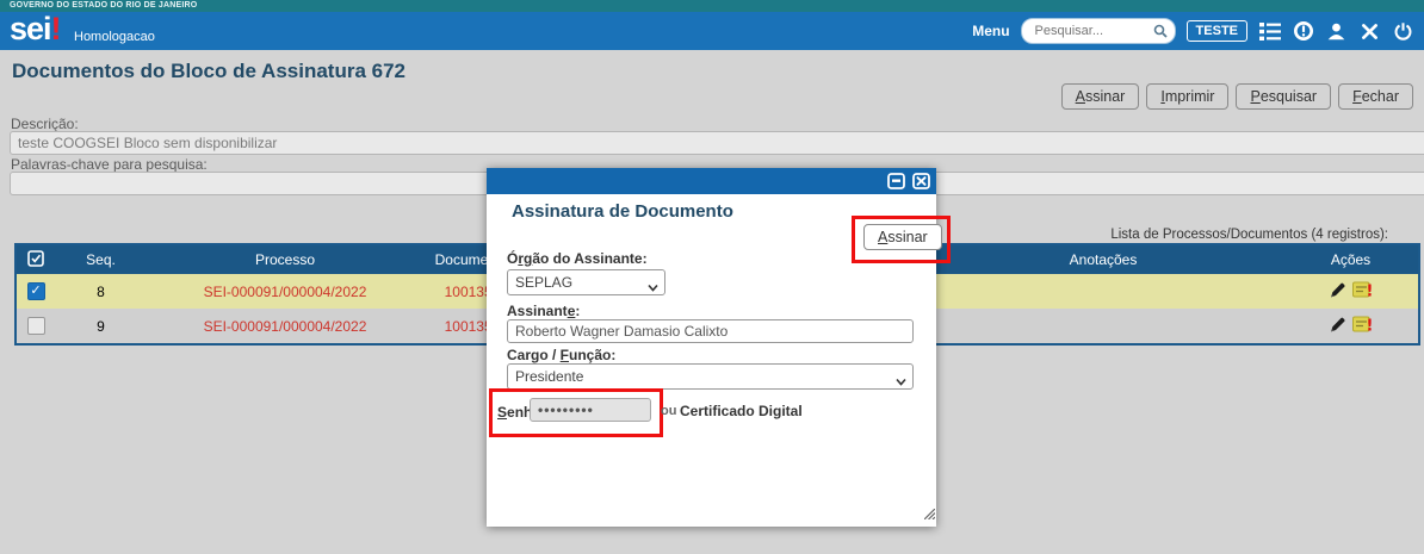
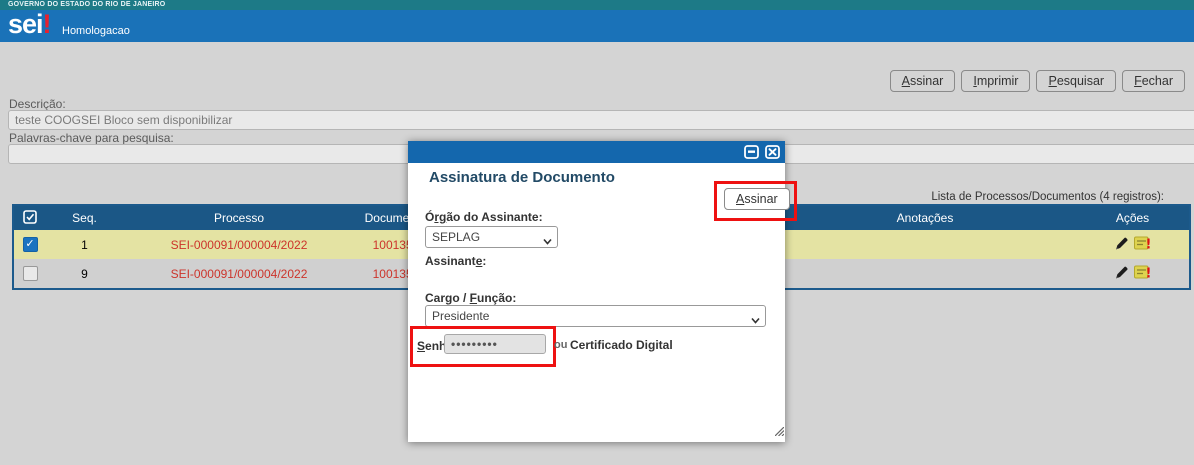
  sei!
  Homologacao
- Menu
- Pesquisar...
- TESTE
- Documentos do Bloco de Assinatura 672
  Assinar
  Imprimir
  Pesquisar
  Fechar
  Descrição:
  teste COOGSEI Bloco sem disponibilizar
  Palavras-chave para pesquisa:
  Lista de Processos/Documentos (4 registros):
  	Seq.	Processo	Docume		Anotações	Ações
- ✓	8	SEI-000091/000004/2022	10013			!
+ ✓	1	SEI-000091/000004/2022	10013			!
  	9	SEI-000091/000004/2022	10013			!
  Assinatura de Documento
  Assinar
  Órgão do Assinante:
  SEPLAG
  Assinante:
- Roberto Wagner Damasio Calixto
  Cargo / Função:
  Presidente
  Senh
  •••••••••
  ou
  Certificado Digital
